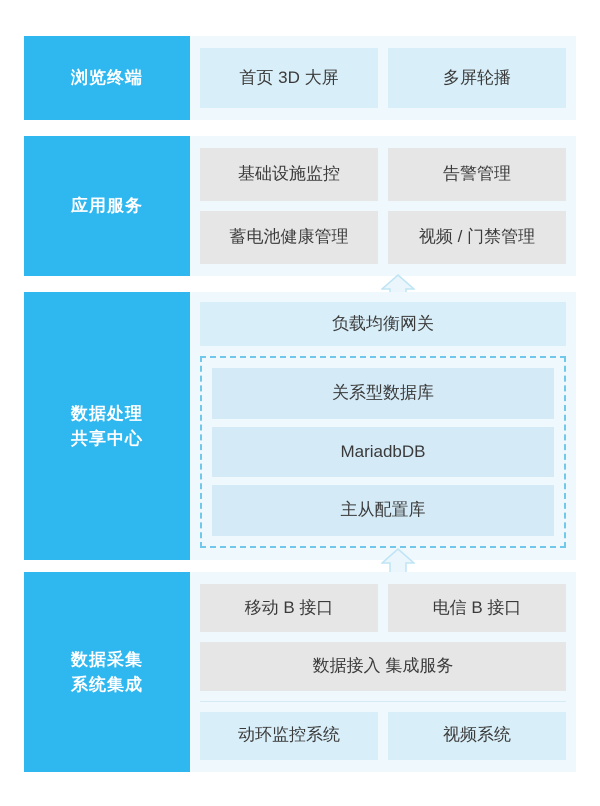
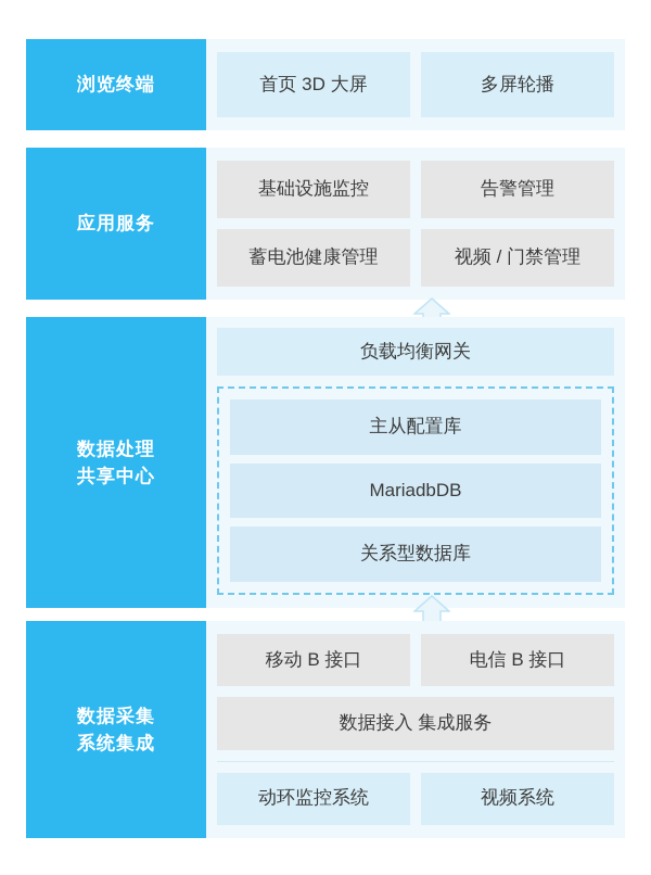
  浏览终端
  首页 3D 大屏
  多屏轮播
  应用服务
  基础设施监控
  告警管理
  蓄电池健康管理
  视频 / 门禁管理
  数据处理
  共享中心
  负载均衡网关
- 关系型数据库
+ 主从配置库
  MariadbDB
- 主从配置库
+ 关系型数据库
  数据采集
  系统集成
  移动 B 接口
  电信 B 接口
  数据接入 集成服务
  动环监控系统
  视频系统
